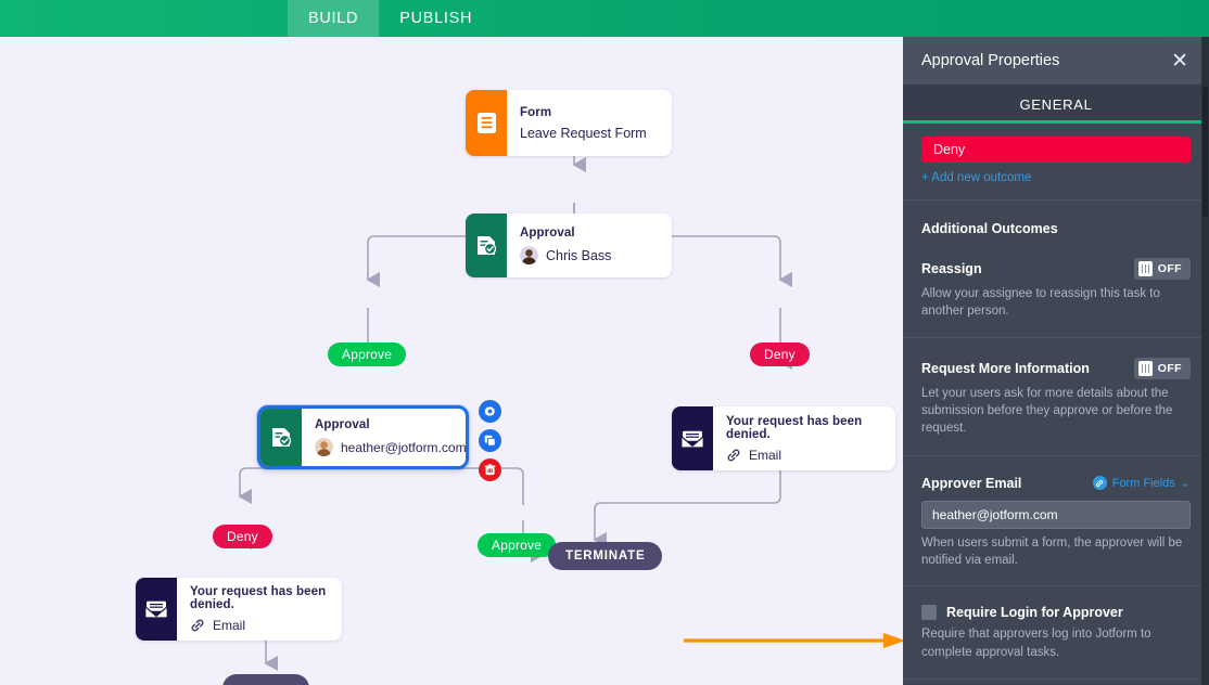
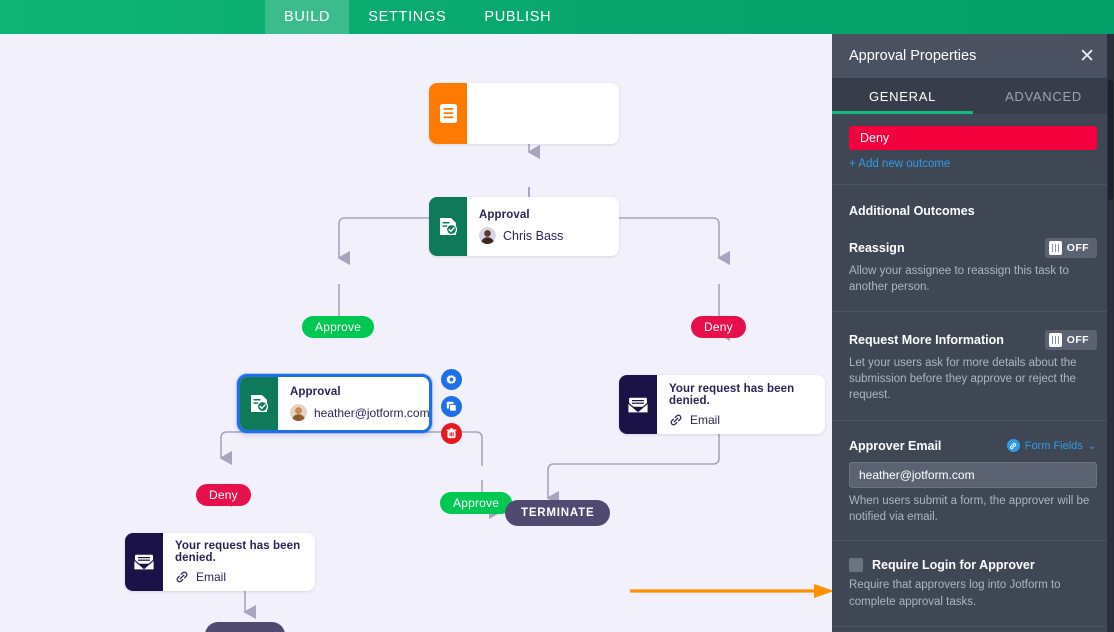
  BUILD
+ SETTINGS
  PUBLISH
- Form
- Leave Request Form
  Approval
  Chris Bass
  Approve
  Deny
  Approval
  heather@jotform.com
  Your request has been denied.
  Email
  Deny
  Approve
  Your request has been denied.
  Email
  TERMINATE
  Approval Properties
  ✕
  GENERAL
+ ADVANCED
  Deny
  + Add new outcome
  Additional Outcomes
  Reassign
  OFF
  Allow your assignee to reassign this task to another person.
  Request More Information
  OFF
- Let your users ask for more details about the submission before they approve or before the request.
+ Let your users ask for more details about the submission before they approve or reject the request.
  Approver Email
  Form Fields
  ⌄
  heather@jotform.com
  When users submit a form, the approver will be notified via email.
  Require Login for Approver
  Require that approvers log into Jotform to complete approval tasks.
